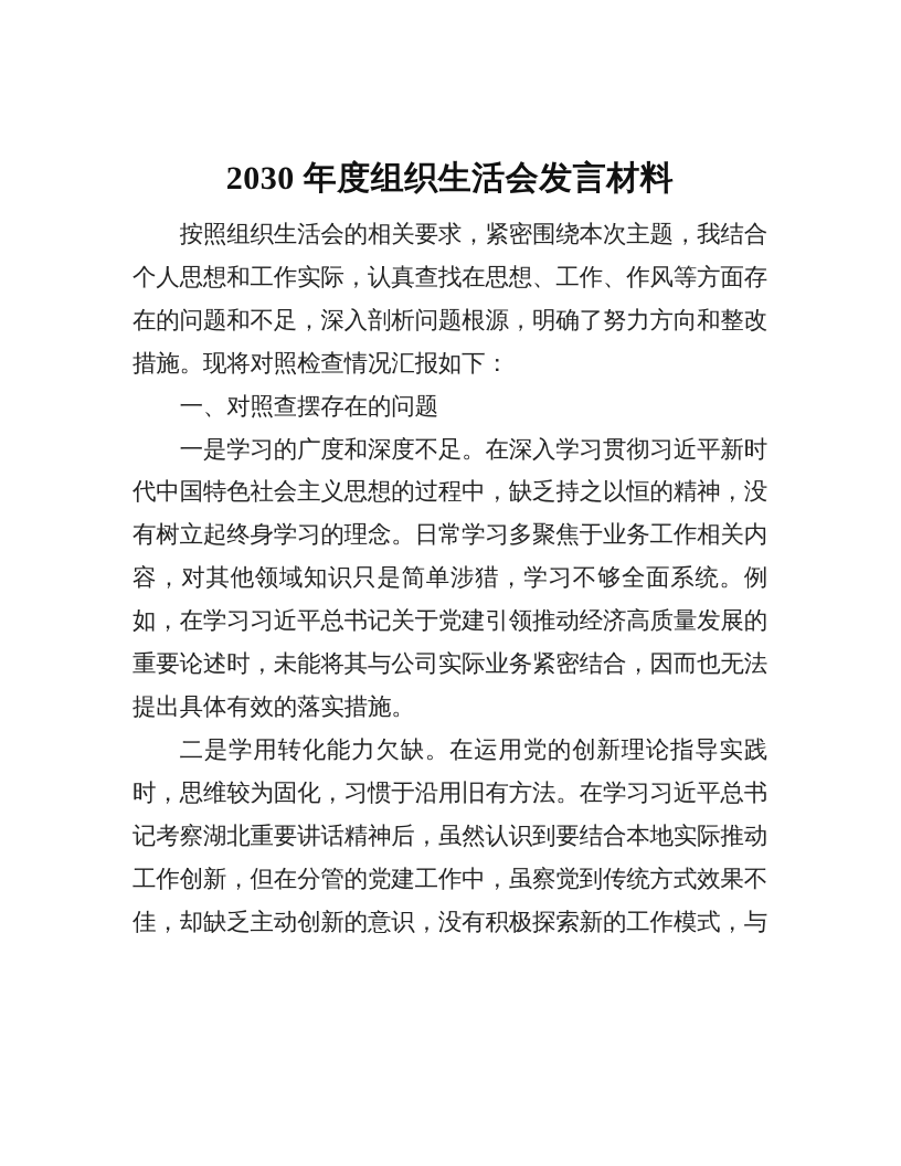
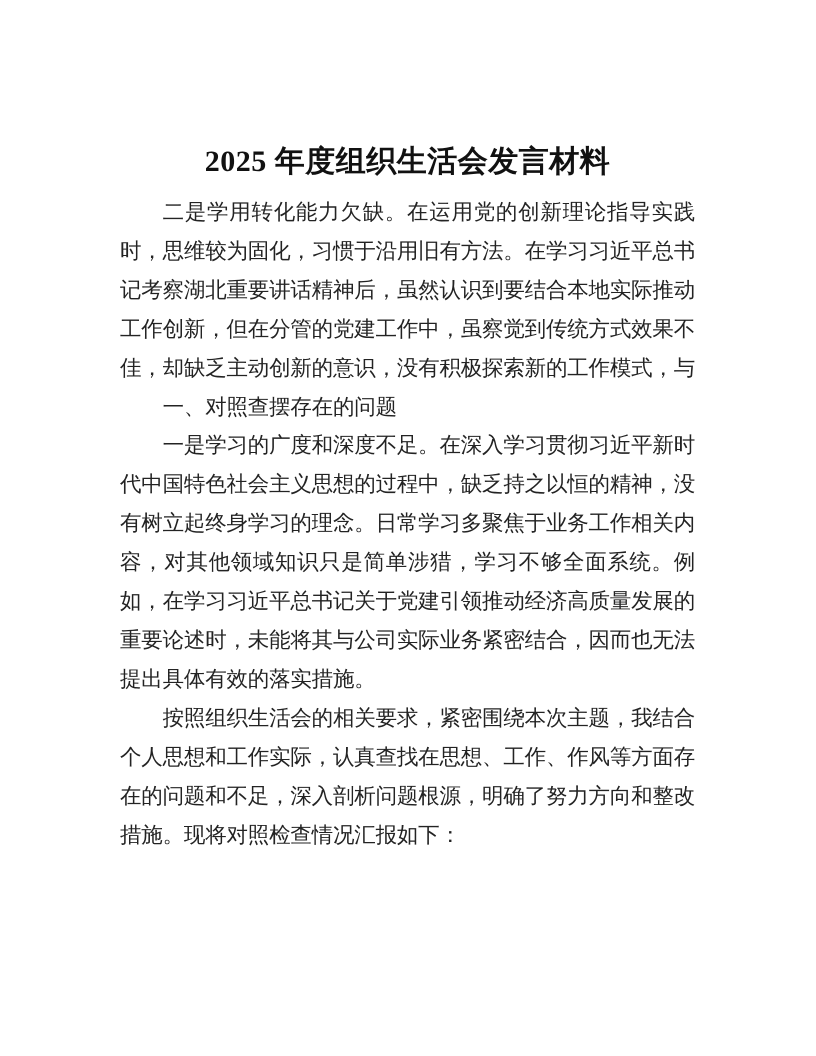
- 2030 年度组织生活会发言材料
+ 2025 年度组织生活会发言材料
- 按照组织生活会的相关要求，紧密围绕本次主题，我结合个人思想和工作实际，认真查找在思想、工作、作风等方面存在的问题和不足，深入剖析问题根源，明确了努力方向和整改措施。现将对照检查情况汇报如下：
+ 二是学用转化能力欠缺。在运用党的创新理论指导实践时，思维较为固化，习惯于沿用旧有方法。在学习习近平总书记考察湖北重要讲话精神后，虽然认识到要结合本地实际推动工作创新，但在分管的党建工作中，虽察觉到传统方式效果不佳，却缺乏主动创新的意识，没有积极探索新的工作模式，与
  一、对照查摆存在的问题
  一是学习的广度和深度不足。在深入学习贯彻习近平新时代中国特色社会主义思想的过程中，缺乏持之以恒的精神，没有树立起终身学习的理念。日常学习多聚焦于业务工作相关内容，对其他领域知识只是简单涉猎，学习不够全面系统。例如，在学习习近平总书记关于党建引领推动经济高质量发展的重要论述时，未能将其与公司实际业务紧密结合，因而也无法提出具体有效的落实措施。
- 二是学用转化能力欠缺。在运用党的创新理论指导实践时，思维较为固化，习惯于沿用旧有方法。在学习习近平总书记考察湖北重要讲话精神后，虽然认识到要结合本地实际推动工作创新，但在分管的党建工作中，虽察觉到传统方式效果不佳，却缺乏主动创新的意识，没有积极探索新的工作模式，与
+ 按照组织生活会的相关要求，紧密围绕本次主题，我结合个人思想和工作实际，认真查找在思想、工作、作风等方面存在的问题和不足，深入剖析问题根源，明确了努力方向和整改措施。现将对照检查情况汇报如下：
